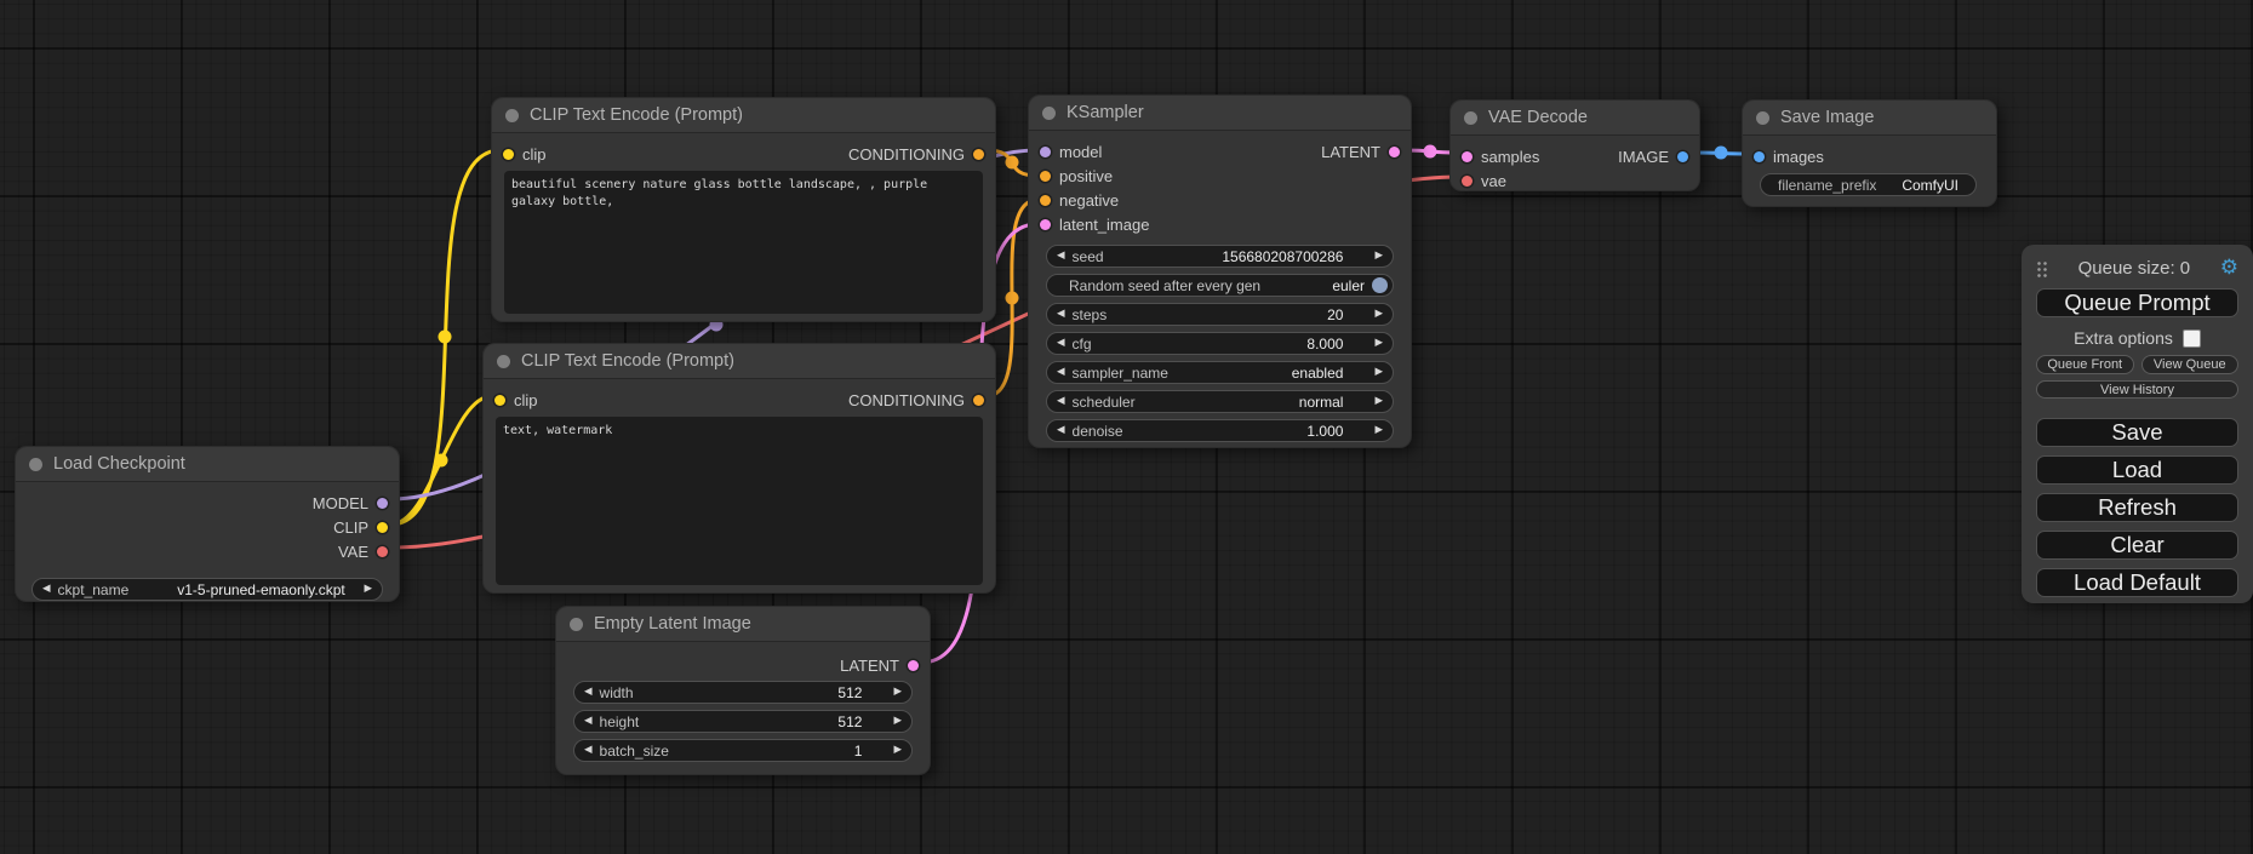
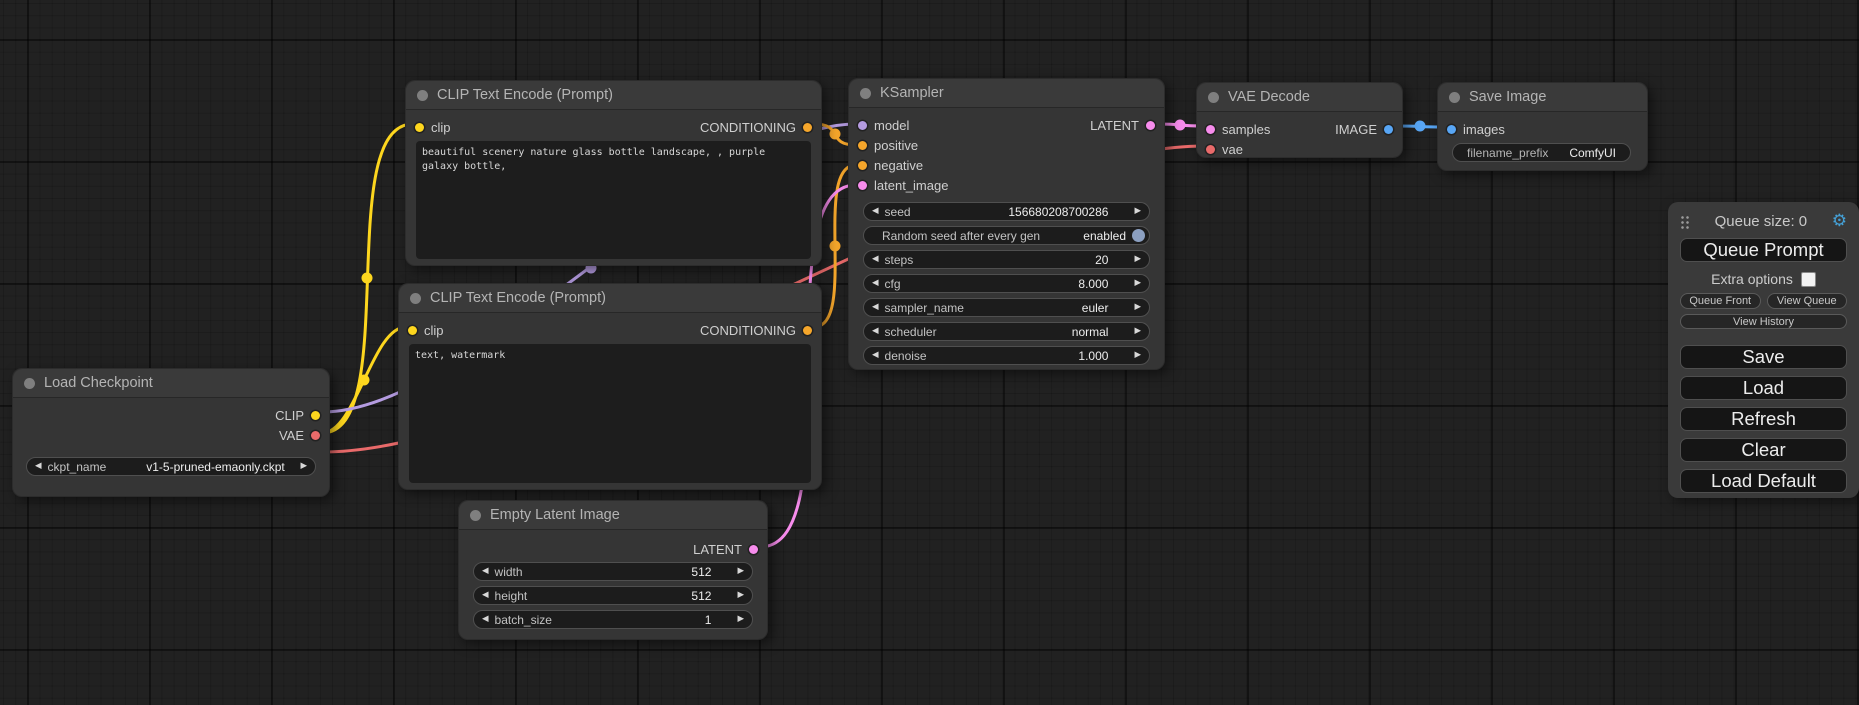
  Load Checkpoint
- MODEL
  CLIP
  VAE
  ◀
  ckpt_name
  v1-5-pruned-emaonly.ckpt
  ▶
  CLIP Text Encode (Prompt)
  clip
  CONDITIONING
  beautiful scenery nature glass bottle landscape, , purple galaxy bottle,
  CLIP Text Encode (Prompt)
  clip
  CONDITIONING
  text, watermark
  KSampler
  model
  LATENT
  positive
  negative
  latent_image
  ◀
  seed
  156680208700286
  ▶
  Random seed after every gen
- euler
+ enabled
  ◀
  steps
  20
  ▶
  ◀
  cfg
  8.000
  ▶
  ◀
  sampler_name
- enabled
+ euler
  ▶
  ◀
  scheduler
  normal
  ▶
  ◀
  denoise
  1.000
  ▶
  VAE Decode
  samples
  IMAGE
  vae
  Save Image
  images
  filename_prefix
  ComfyUI
  Empty Latent Image
  LATENT
  ◀
  width
  512
  ▶
  ◀
  height
  512
  ▶
  ◀
  batch_size
  1
  ▶
  Queue size: 0
  ⚙
  Queue Prompt
  Extra options
  Queue Front
  View Queue
  View History
  Save
  Load
  Refresh
  Clear
  Load Default
